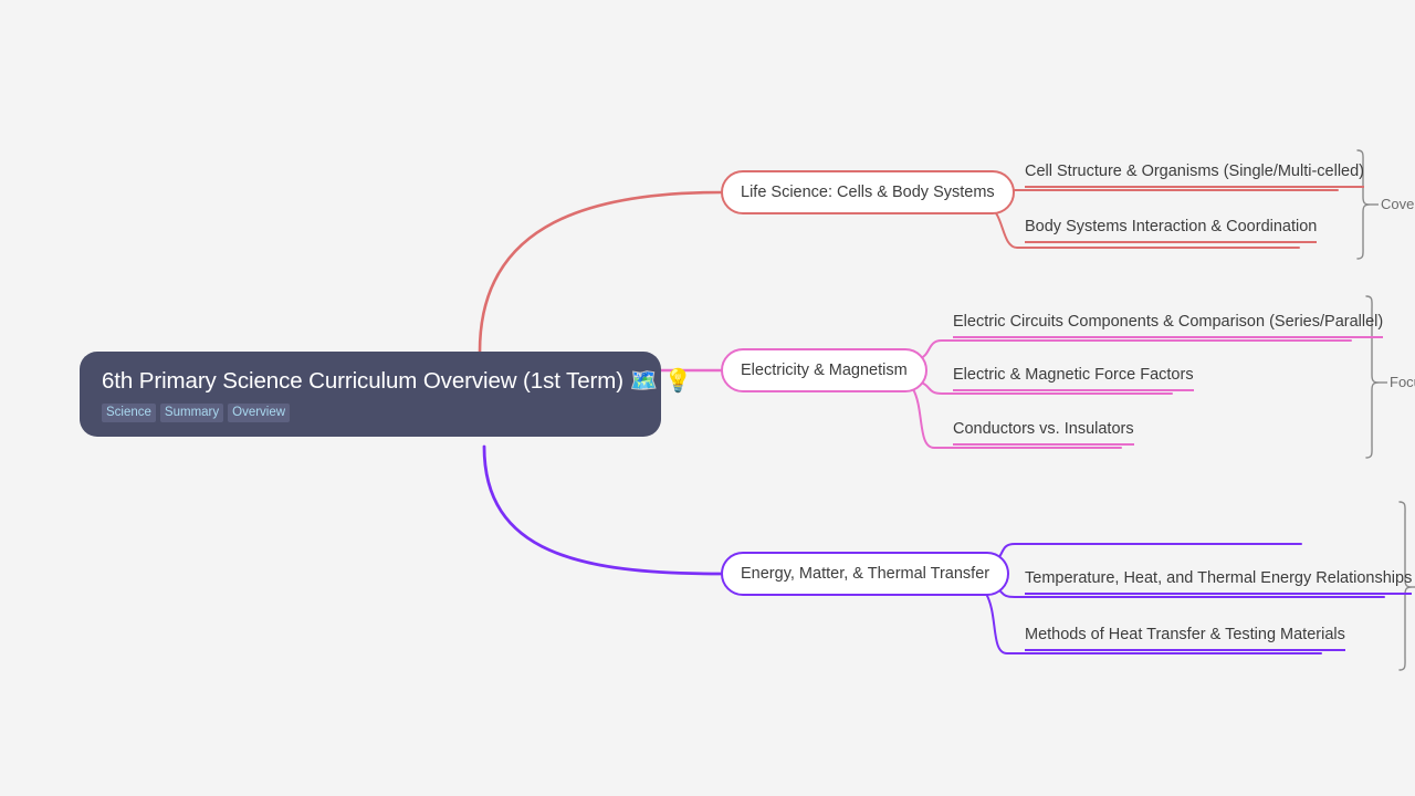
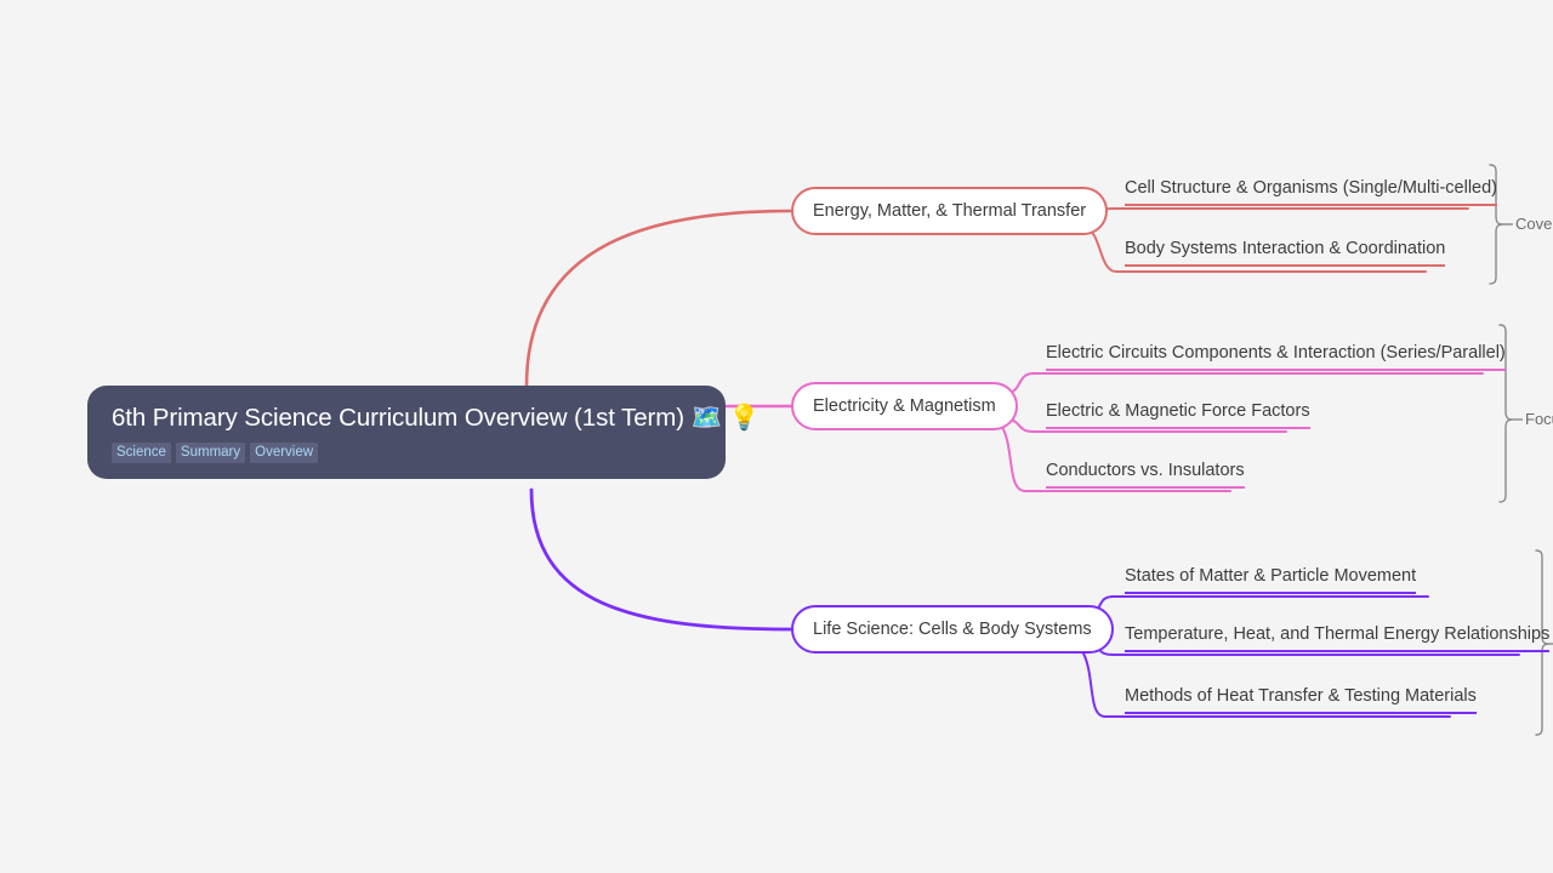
  6th Primary Science Curriculum Overview (1st Term) 🗺️ 💡
  Science
  Summary
  Overview
- Life Science: Cells & Body Systems
+ Energy, Matter, & Thermal Transfer
  Cell Structure & Organisms (Single/Multi-celled)
  Body Systems Interaction & Coordination
  Electricity & Magnetism
- Electric Circuits Components & Comparison (Series/Parallel)
+ Electric Circuits Components & Interaction (Series/Parallel)
  Electric & Magnetic Force Factors
  Conductors vs. Insulators
  Foc
- Energy, Matter, & Thermal Transfer
+ Life Science: Cells & Body Systems
+ States of Matter & Particle Movement
  Temperature, Heat, and Thermal Energy Relationships
  Methods of Heat Transfer & Testing Materials
